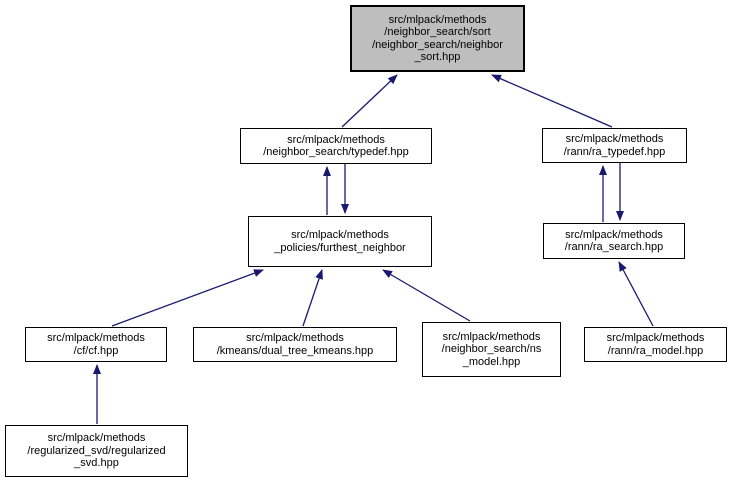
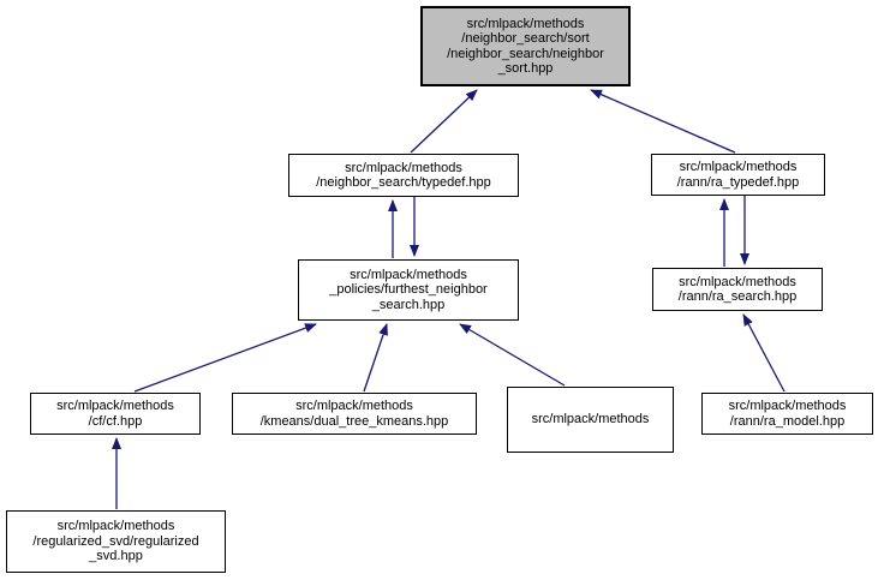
  src/mlpack/methods
  /neighbor_search/sort
  /neighbor_search/neighbor
  _sort.hpp
  src/mlpack/methods
  /neighbor_search/typedef.hpp
  src/mlpack/methods
  /rann/ra_typedef.hpp
  src/mlpack/methods
  _policies/furthest_neighbor
+ _search.hpp
  src/mlpack/methods
  /rann/ra_search.hpp
  src/mlpack/methods
  /cf/cf.hpp
  src/mlpack/methods
  /kmeans/dual_tree_kmeans.hpp
  src/mlpack/methods
- /neighbor_search/ns
- _model.hpp
  src/mlpack/methods
  /rann/ra_model.hpp
  src/mlpack/methods
  /regularized_svd/regularized
  _svd.hpp
